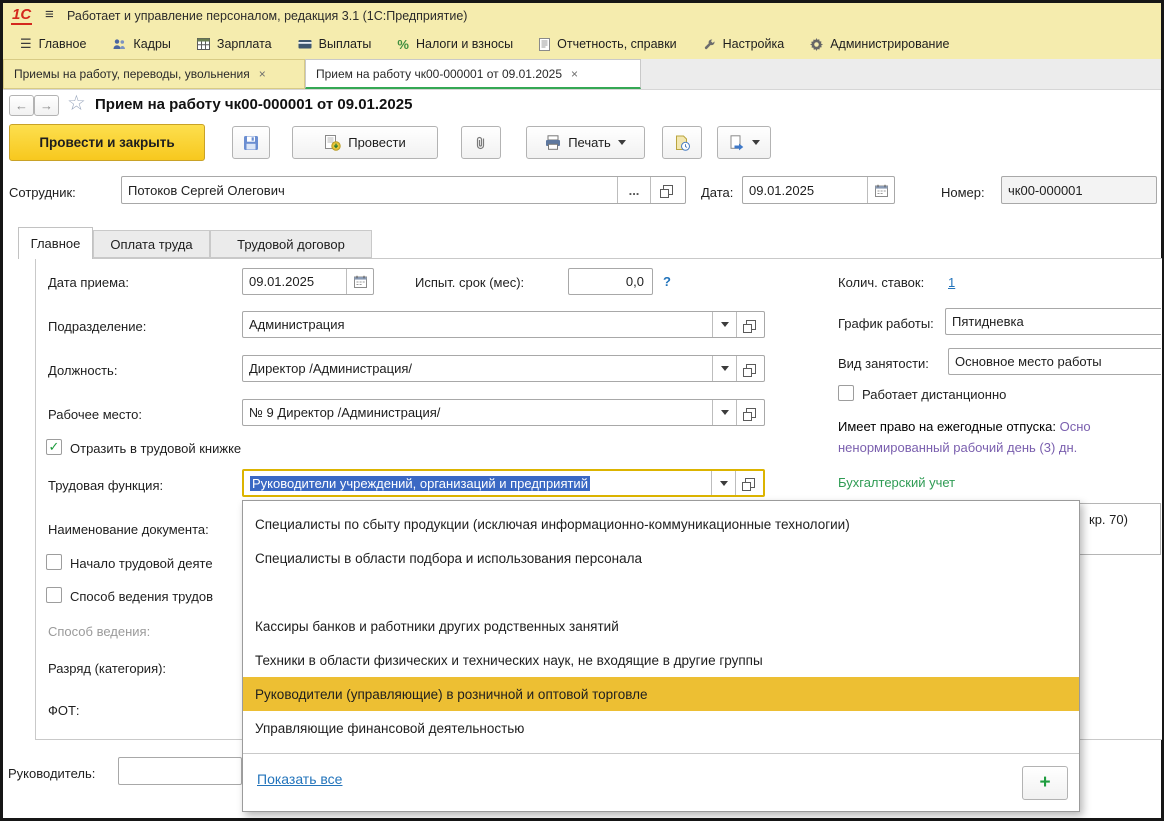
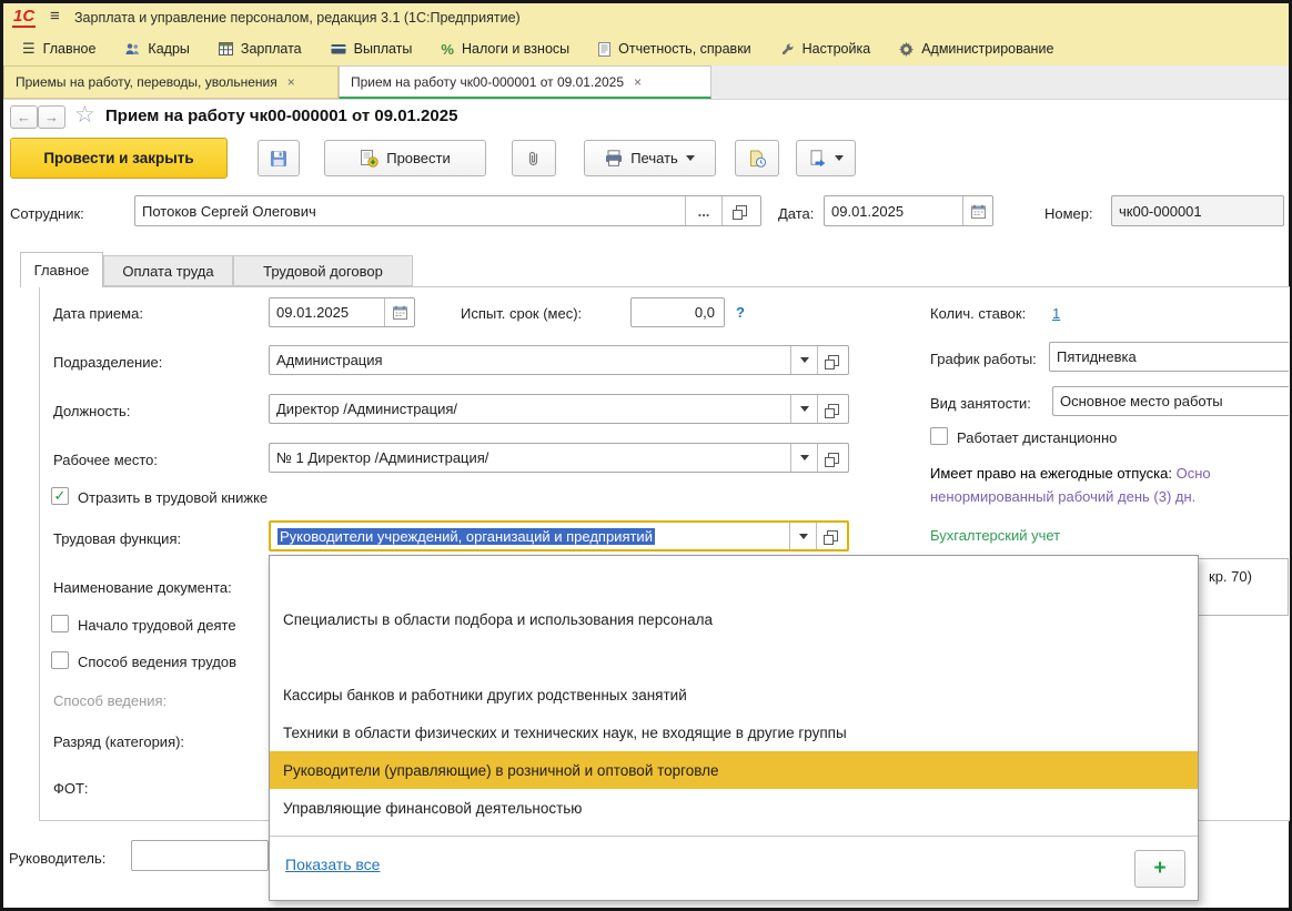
  1С
  ≡
- Работает и управление персоналом, редакция 3.1 (1С:Предприятие)
+ Зарплата и управление персоналом, редакция 3.1 (1С:Предприятие)
  ☰
  Главное
  Кадры
  Зарплата
  Выплаты
  %
  Налоги и взносы
  Отчетность, справки
  Настройка
  Администрирование
  Приемы на работу, переводы, увольнения
  ×
  Прием на работу чк00-000001 от 09.01.2025
  ×
  ←
  →
  ☆
  Прием на работу чк00-000001 от 09.01.2025
  Провести и закрыть
  Провести
  Печать
  Сотрудник:
  Потоков Сергей Олегович
  ...
  Дата:
  09.01.2025
  Номер:
  чк00-000001
  Главное
  Оплата труда
  Трудовой договор
  Дата приема:
  09.01.2025
  Испыт. срок (мес):
  0,0
  ?
  Подразделение:
  Администрация
  Должность:
  Директор /Администрация/
  Рабочее место:
- № 9 Директор /Администрация/
+ № 1 Директор /Администрация/
  ✓
  Отразить в трудовой книжке
  Трудовая функция:
  Руководители учреждений, организаций и предприятий
  Наименование документа:
  Начало трудовой деяте
  Способ ведения трудов
  Способ ведения:
  Разряд (категория):
  ФОТ:
  Руководитель:
  Колич. ставок:
  1
  График работы:
  Пятидневка
  Вид занятости:
  Основное место работы
  Работает дистанционно
  Имеет право на ежегодные отпуска: Осно
  ненормированный рабочий день (3) дн.
  Бухгалтерский учет
  кр. 70)
- Специалисты по сбыту продукции (исключая информационно-коммуникационные технологии)
  Специалисты в области подбора и использования персонала
  Кассиры банков и работники других родственных занятий
  Техники в области физических и технических наук, не входящие в другие группы
  Руководители (управляющие) в розничной и оптовой торговле
  Управляющие финансовой деятельностью
  Показать все
  +
